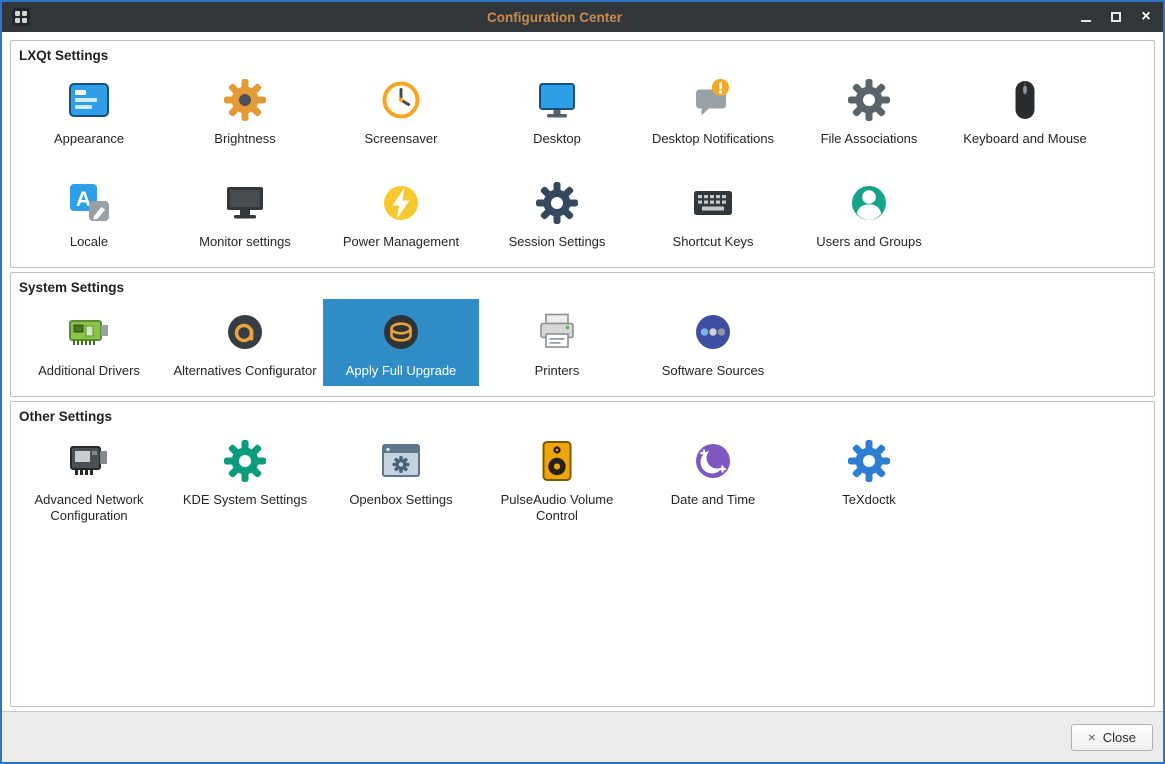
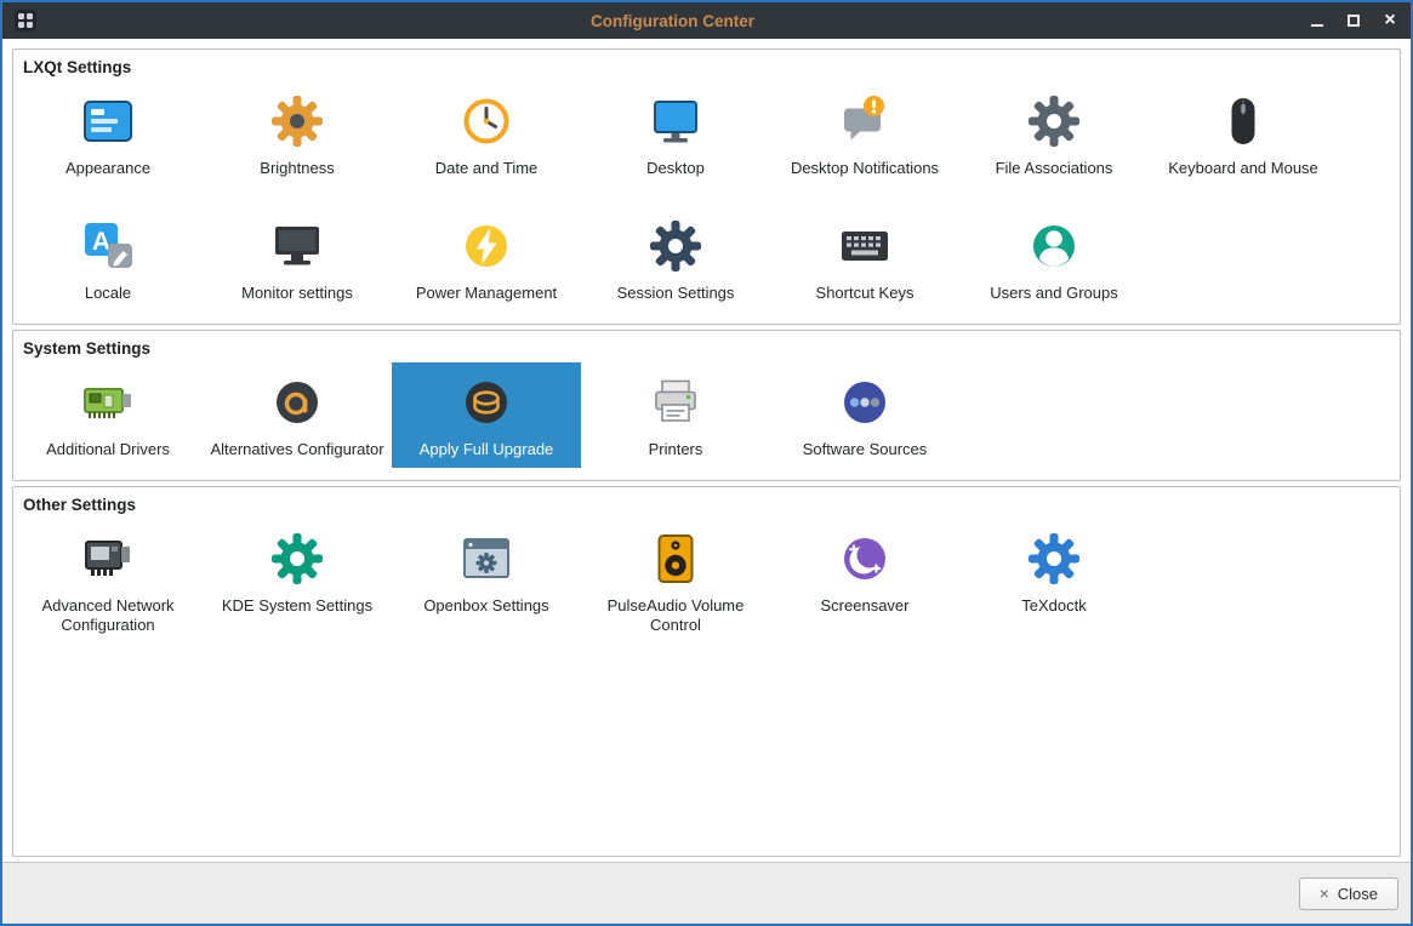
  Configuration Center
  ×
  LXQt Settings
  Appearance
  Brightness
- Screensaver
+ Date and Time
  Desktop
  Desktop Notifications
  File Associations
  Keyboard and Mouse
  A
  Locale
  Monitor settings
  Power Management
  Session Settings
  Shortcut Keys
  Users and Groups
  System Settings
  Additional Drivers
  Alternatives Configurator
  Apply Full Upgrade
  Printers
  Software Sources
  Other Settings
  Advanced Network Configuration
  KDE System Settings
  Openbox Settings
  PulseAudio Volume Control
- Date and Time
+ Screensaver
  TeXdoctk
  ×
  Close
